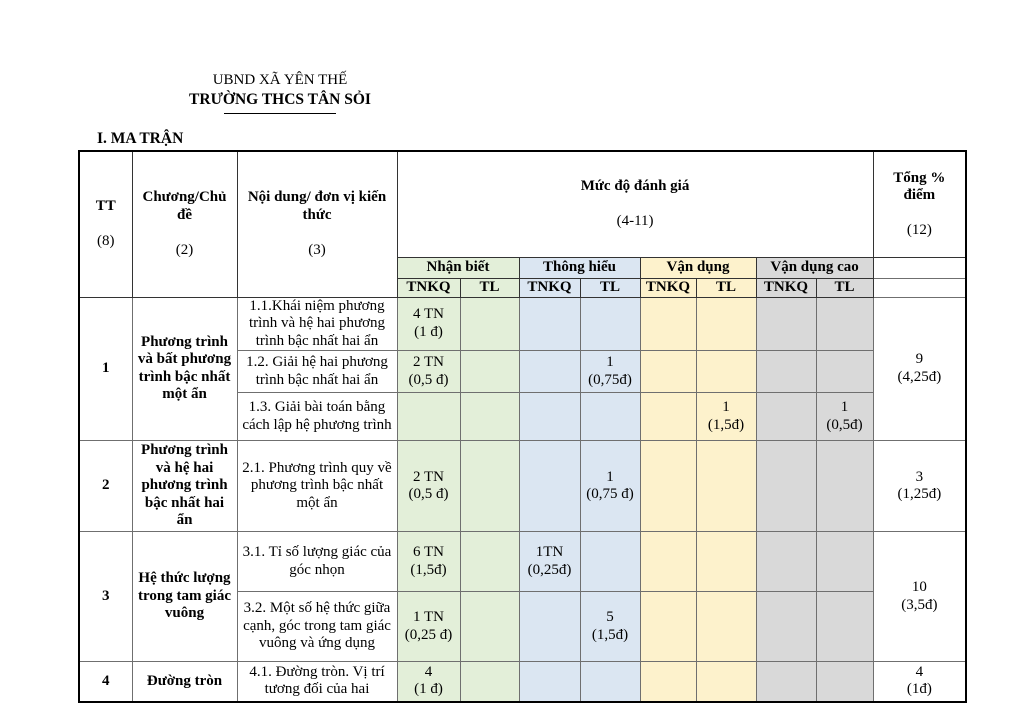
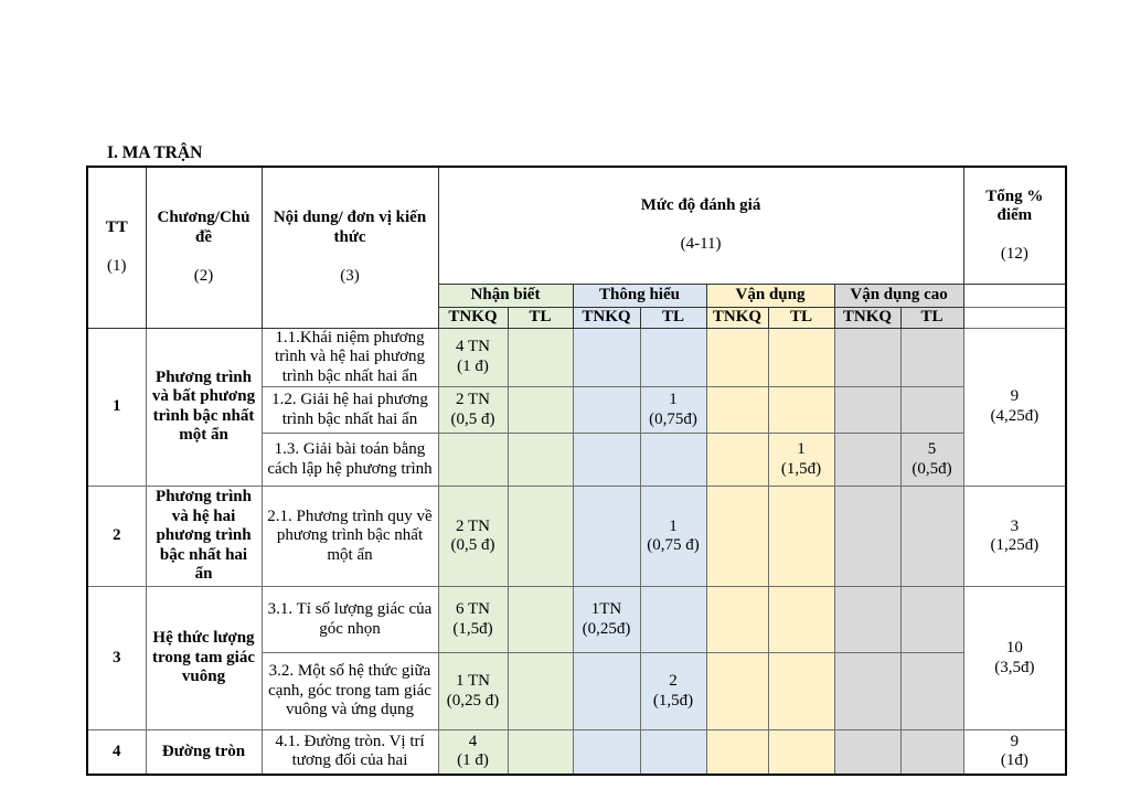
- UBND XÃ YÊN THẾ
- TRƯỜNG THCS TÂN SỎI
  I. MA TRẬN
- TT (8)	Chương/Chủ đề (2)	Nội dung/ đơn vị kiến thức (3)	Mức độ đánh giá (4-11)	Tổng % điểm (12)
+ TT (1)	Chương/Chủ đề (2)	Nội dung/ đơn vị kiến thức (3)	Mức độ đánh giá (4-11)	Tổng % điểm (12)
  Nhận biết	Thông hiểu	Vận dụng	Vận dụng cao
  TNKQ	TL	TNKQ	TL	TNKQ	TL	TNKQ	TL
  1	Phương trình và bất phương trình bậc nhất một ẩn	1.1.Khái niệm phương trình và hệ hai phương trình bậc nhất hai ẩn	4 TN (1 đ)								9 (4,25đ)
  1.2. Giải hệ hai phương trình bậc nhất hai ẩn	2 TN (0,5 đ)			1 (0,75đ)
- 1.3. Giải bài toán bằng cách lập hệ phương trình						1 (1,5đ)		1 (0,5đ)
+ 1.3. Giải bài toán bằng cách lập hệ phương trình						1 (1,5đ)		5 (0,5đ)
  2	Phương trình và hệ hai phương trình bậc nhất hai ẩn	2.1. Phương trình quy về phương trình bậc nhất một ẩn	2 TN (0,5 đ)			1 (0,75 đ)					3 (1,25đ)
  3	Hệ thức lượng trong tam giác vuông	3.1. Tỉ số lượng giác của góc nhọn	6 TN (1,5đ)		1TN (0,25đ)						10 (3,5đ)
- 3.2. Một số hệ thức giữa cạnh, góc trong tam giác vuông và ứng dụng	1 TN (0,25 đ)			5 (1,5đ)
+ 3.2. Một số hệ thức giữa cạnh, góc trong tam giác vuông và ứng dụng	1 TN (0,25 đ)			2 (1,5đ)
- 4	Đường tròn	4.1. Đường tròn. Vị trí tương đối của hai	4 (1 đ)								4 (1đ)
+ 4	Đường tròn	4.1. Đường tròn. Vị trí tương đối của hai	4 (1 đ)								9 (1đ)
